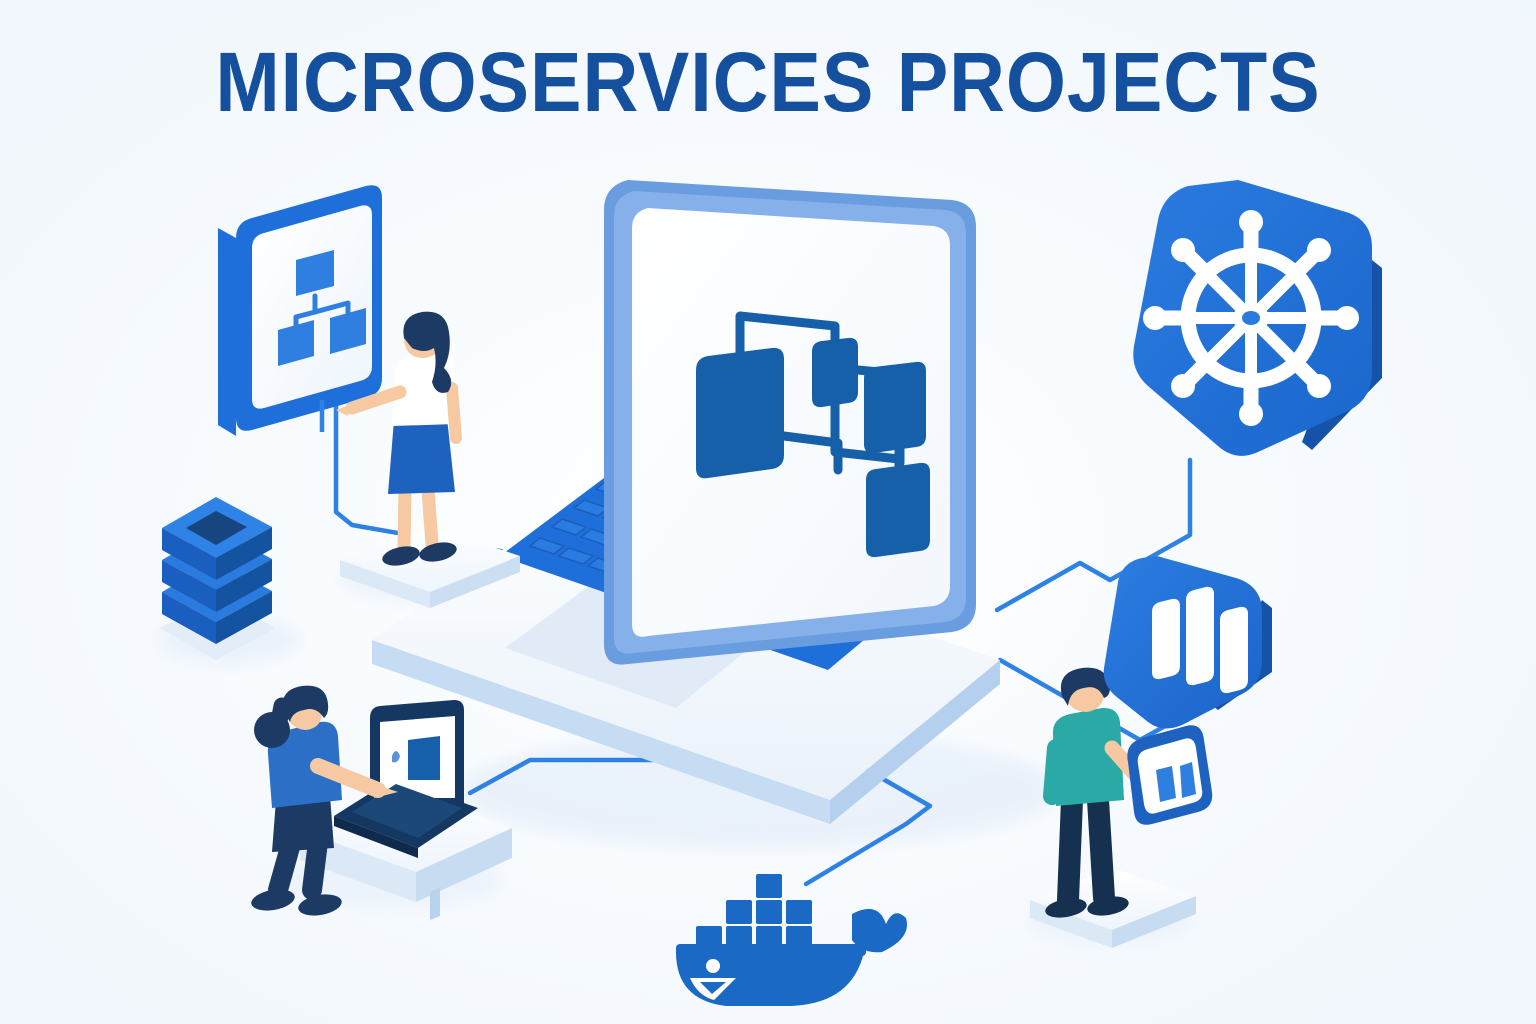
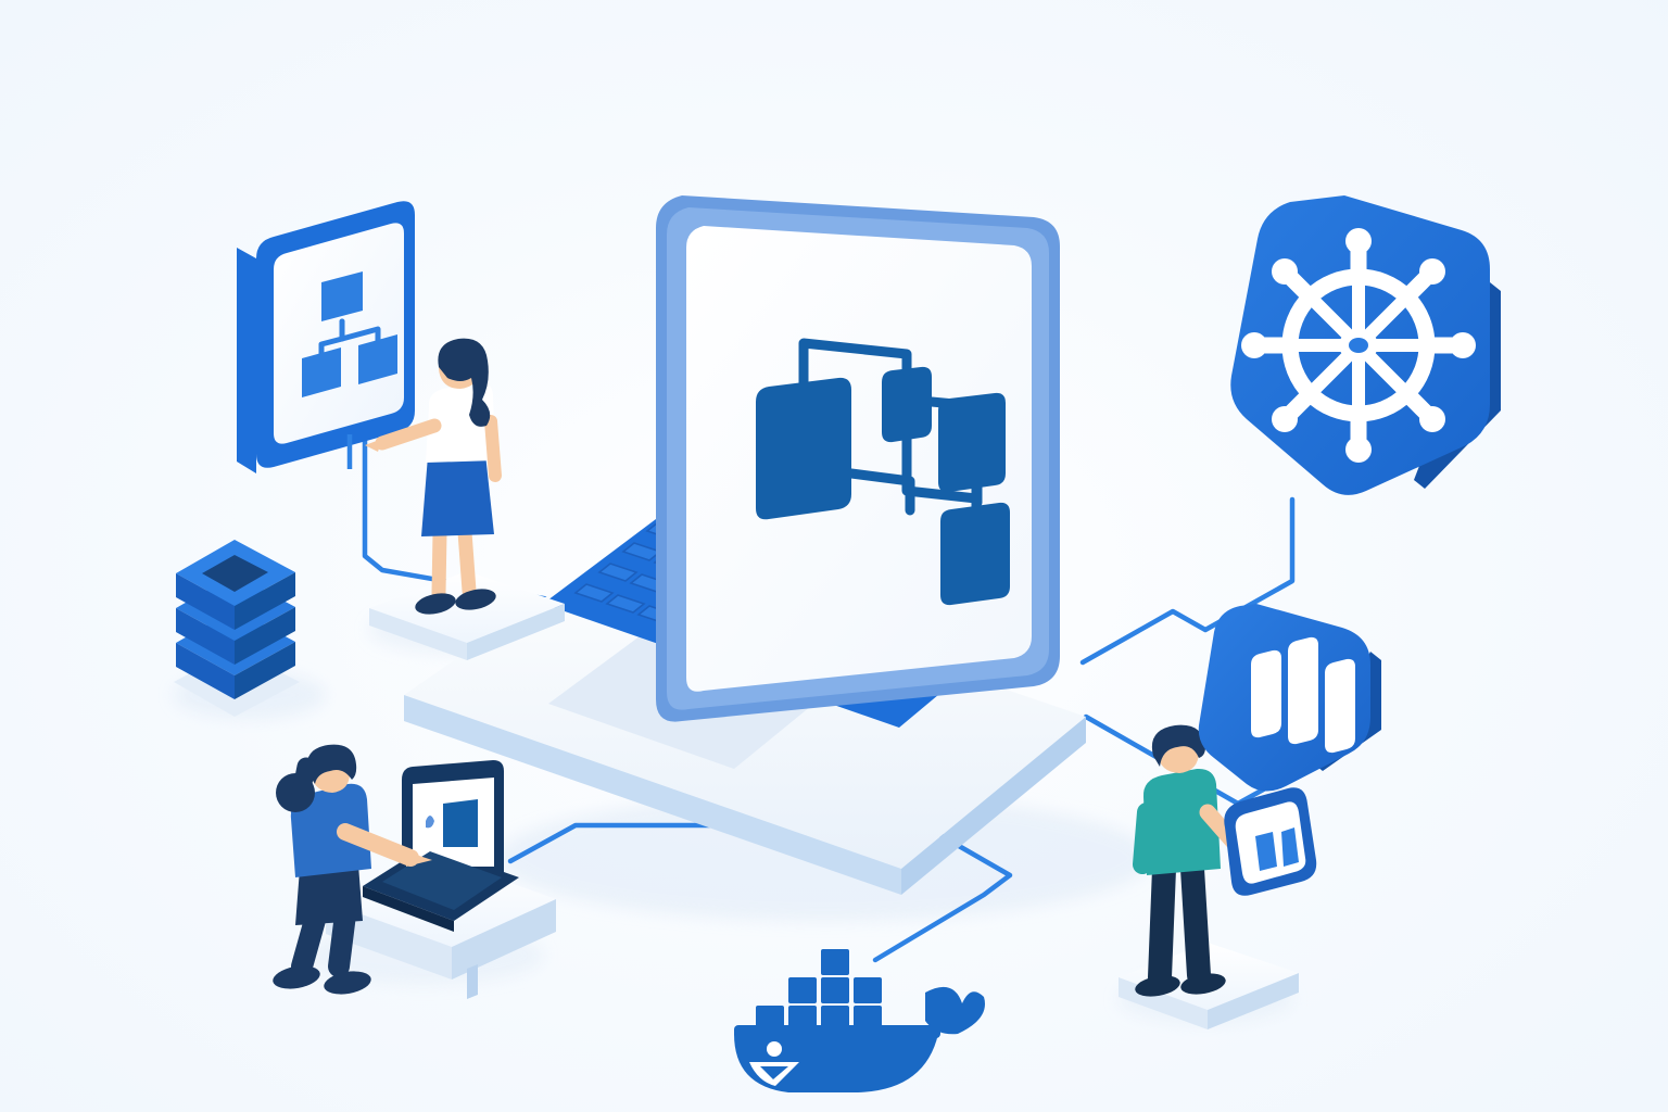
- MICROSERVICES PROJECTS
